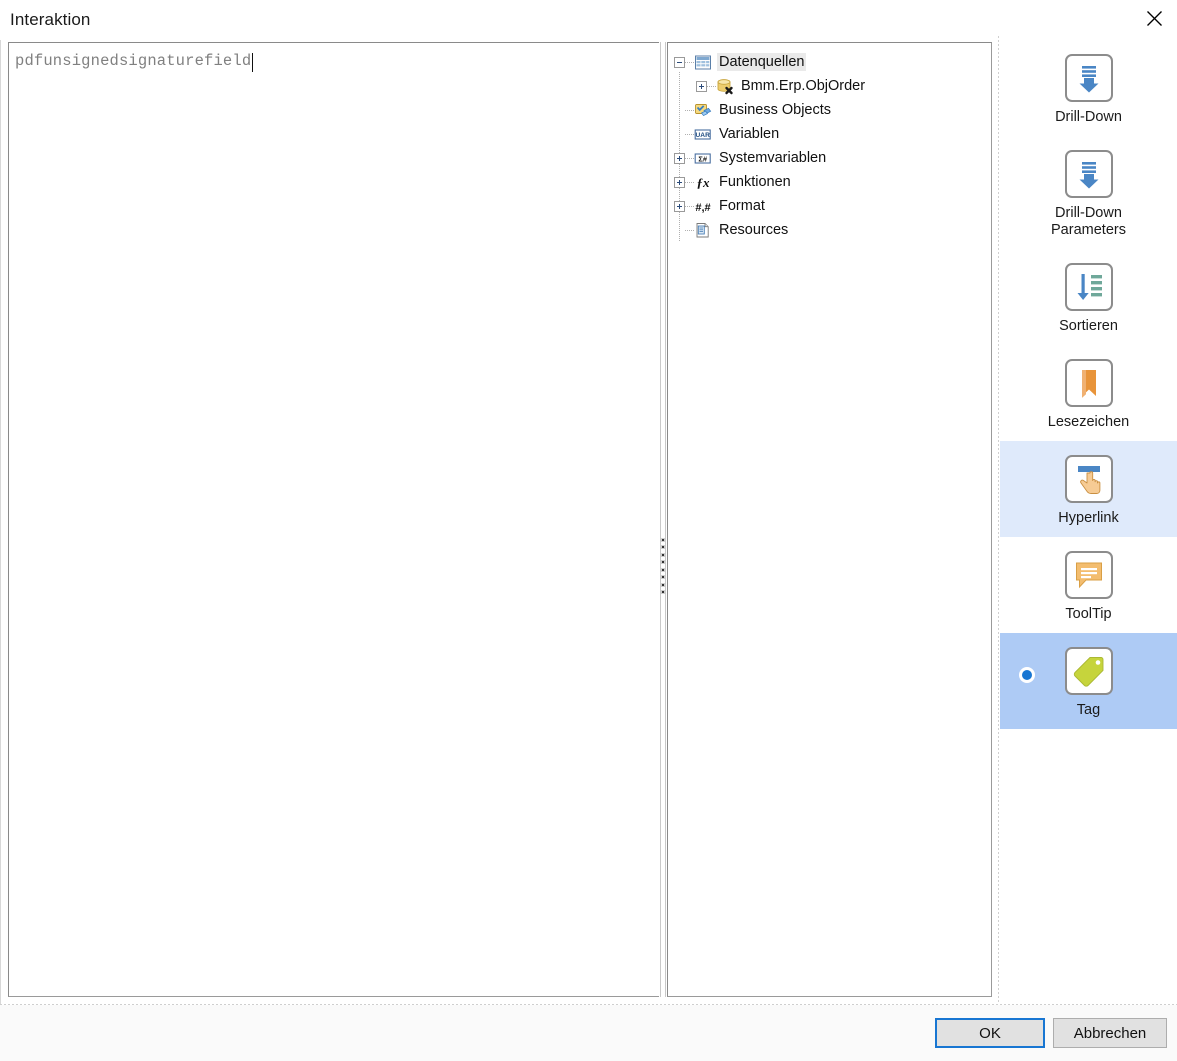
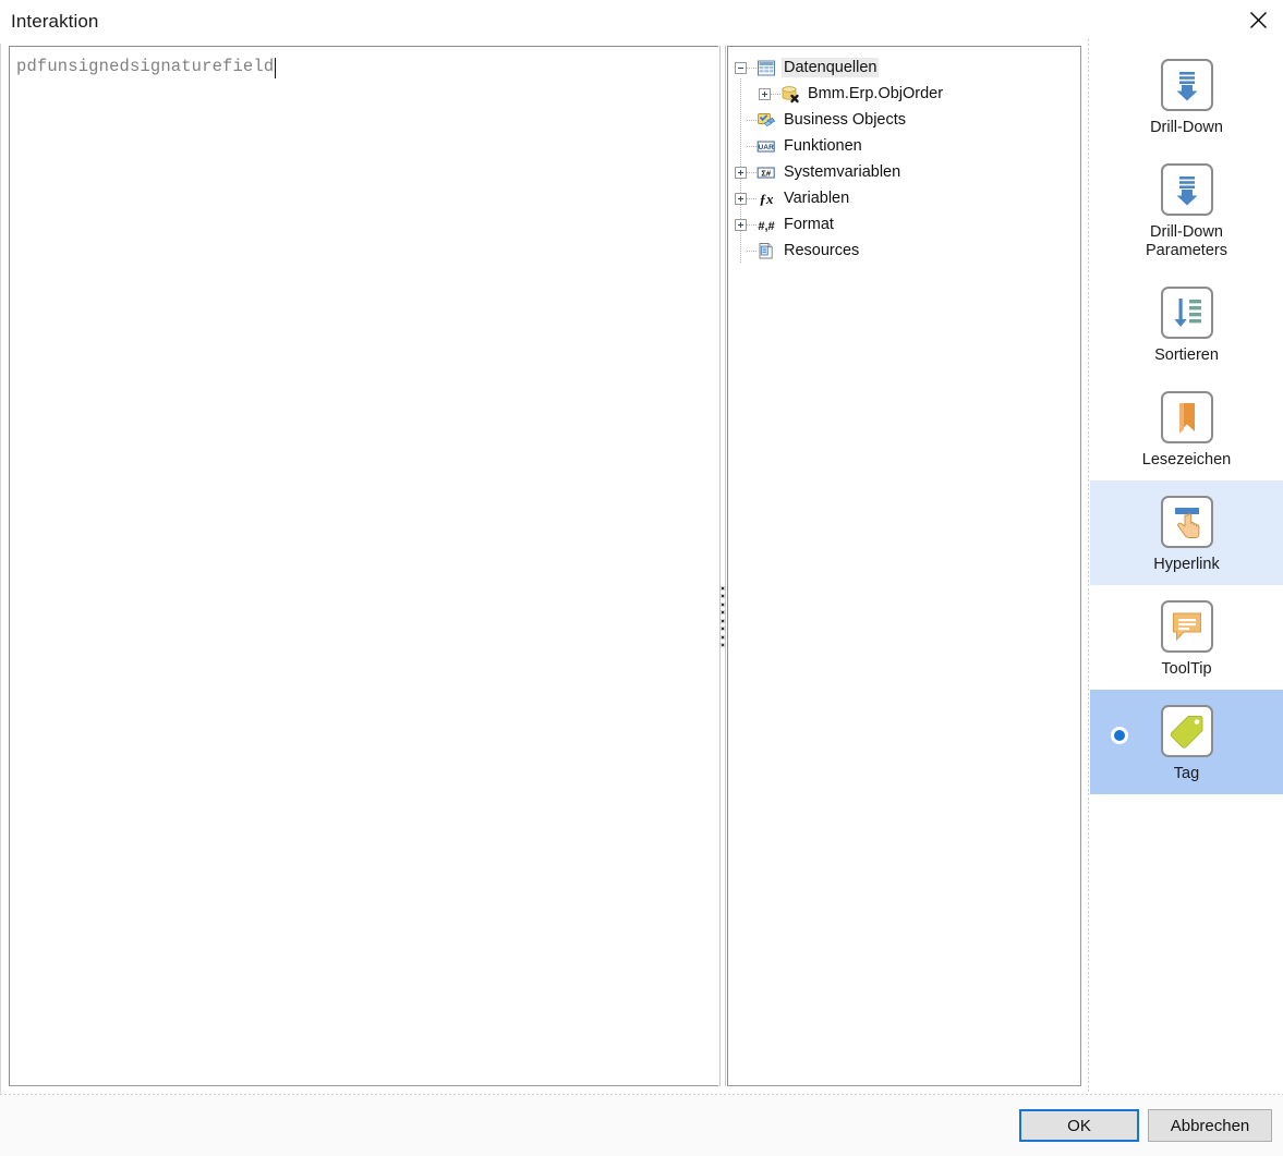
  Interaktion
  pdfunsignedsignaturefield
  Datenquellen
  Bmm.Erp.ObjOrder
  Business Objects
- Variablen
+ Funktionen
  Σ#
  Systemvariablen
  ƒx
- Funktionen
+ Variablen
  #,#
  Format
  Resources
  Drill-Down
  Drill-Down
  Parameters
  Sortieren
  Lesezeichen
  Hyperlink
  ToolTip
  Tag
  OK
  Abbrechen
